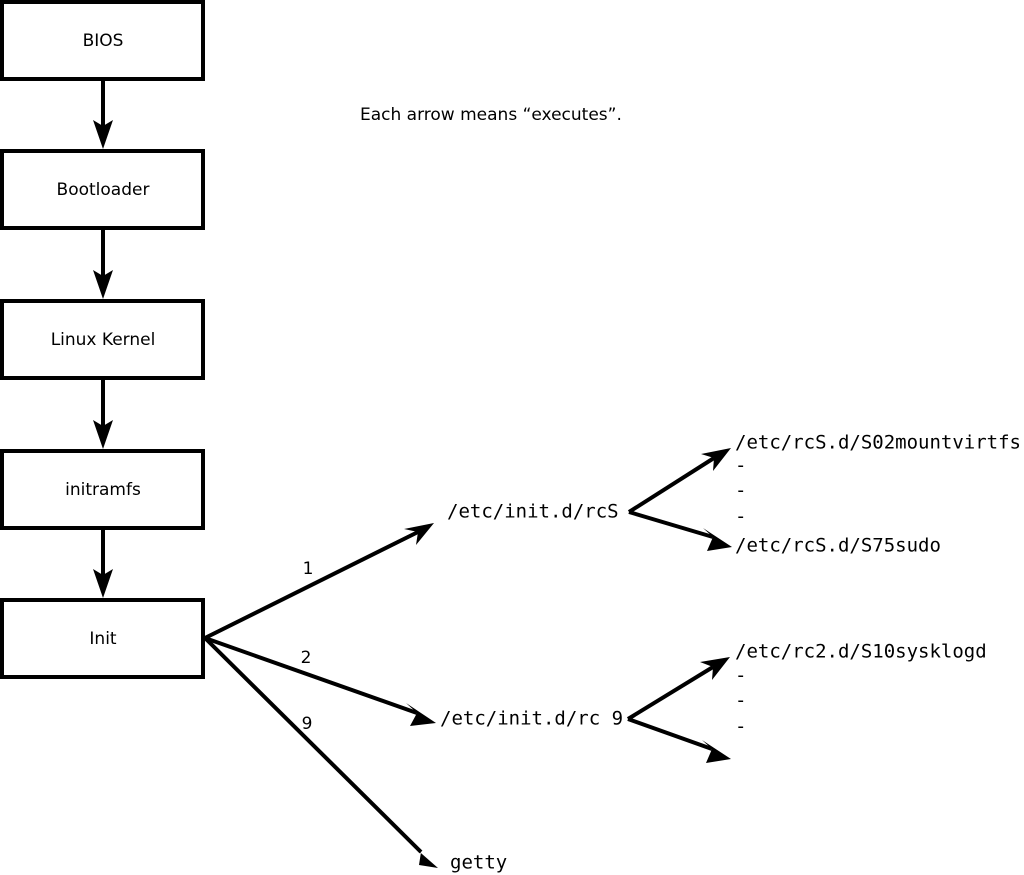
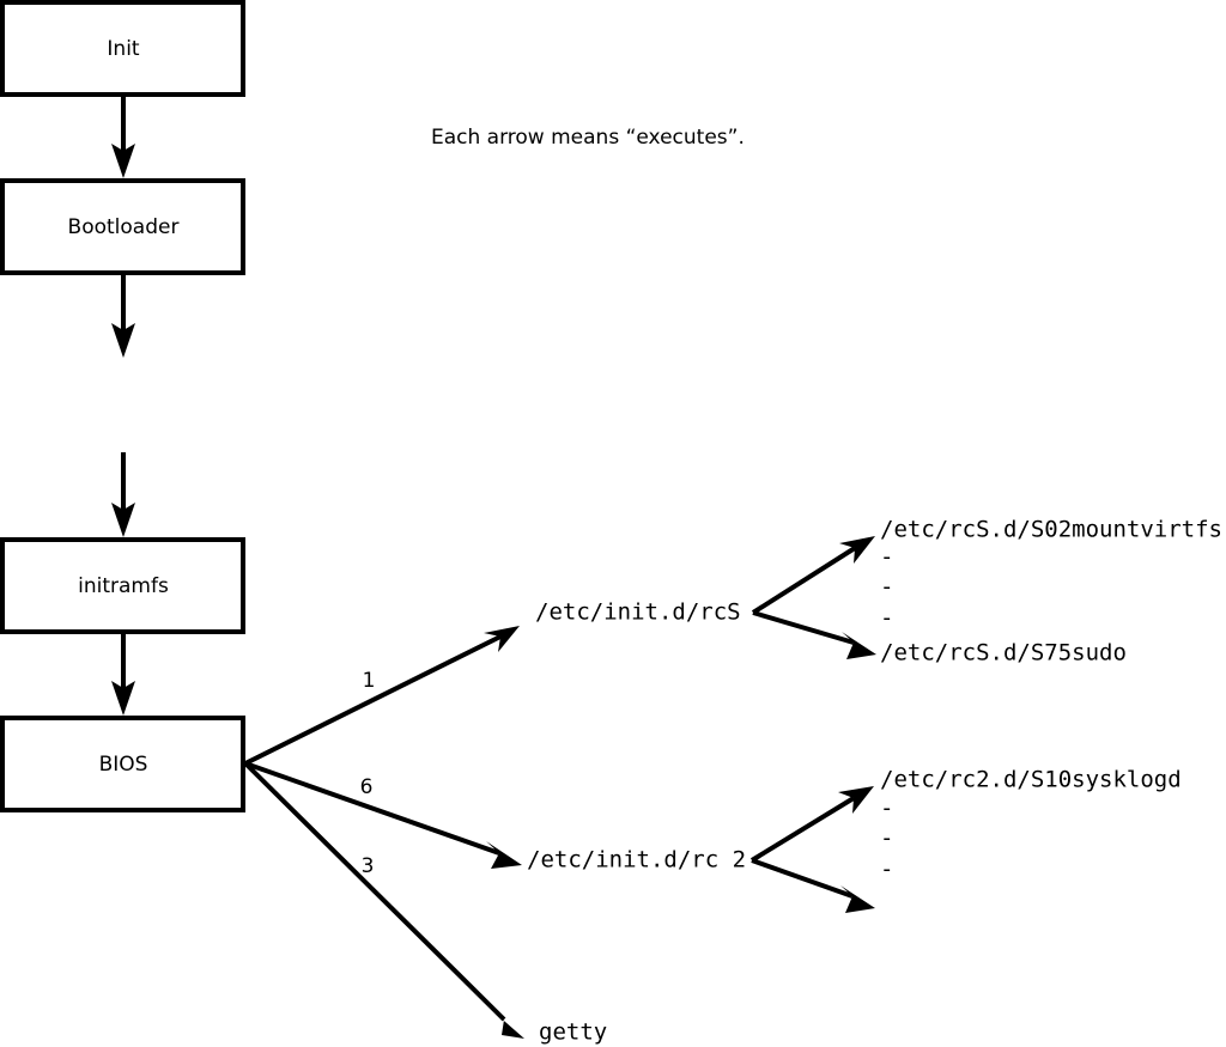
- BIOS
+ Init
  Bootloader
- Linux Kernel
  initramfs
- Init
+ BIOS
  1
- 2
+ 6
- 9
+ 3
  /etc/init.d/rcS
- /etc/init.d/rc 9
+ /etc/init.d/rc 2
  getty
  /etc/rcS.d/S02mountvirtfs
  /etc/rcS.d/S75sudo
  -
  -
  -
  /etc/rc2.d/S10sysklogd
  -
  -
  -
  Each arrow means “executes”.
